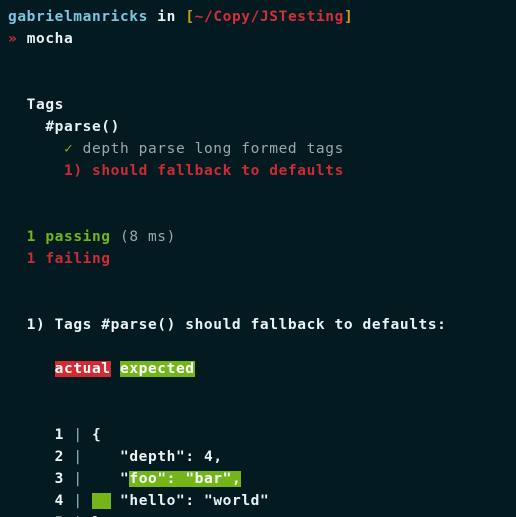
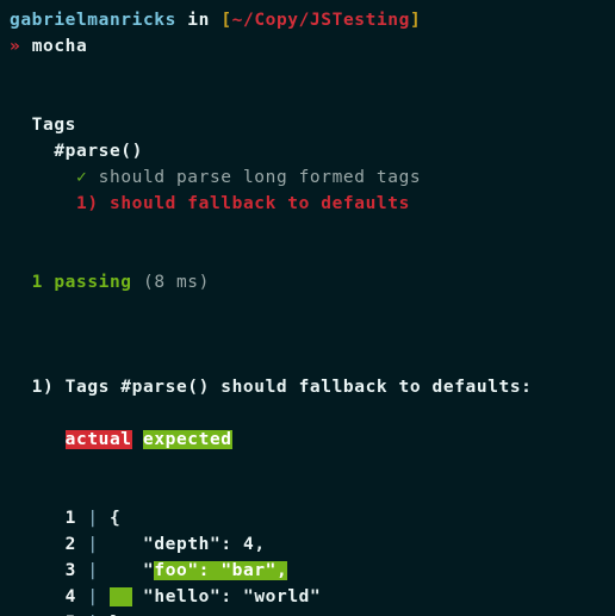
  gabrielmanricks in [~/Copy/JSTesting]
  » mocha
  Tags
  #parse()
- ✓ depth parse long formed tags
+ ✓ should parse long formed tags
  1) should fallback to defaults
  1 passing (8 ms)
- 1 failing
  1) Tags #parse() should fallback to defaults:
  actual expected
  1 | {
  2 | "depth": 4,
  3 | "foo": "bar",
  4 | "hello": "world"
